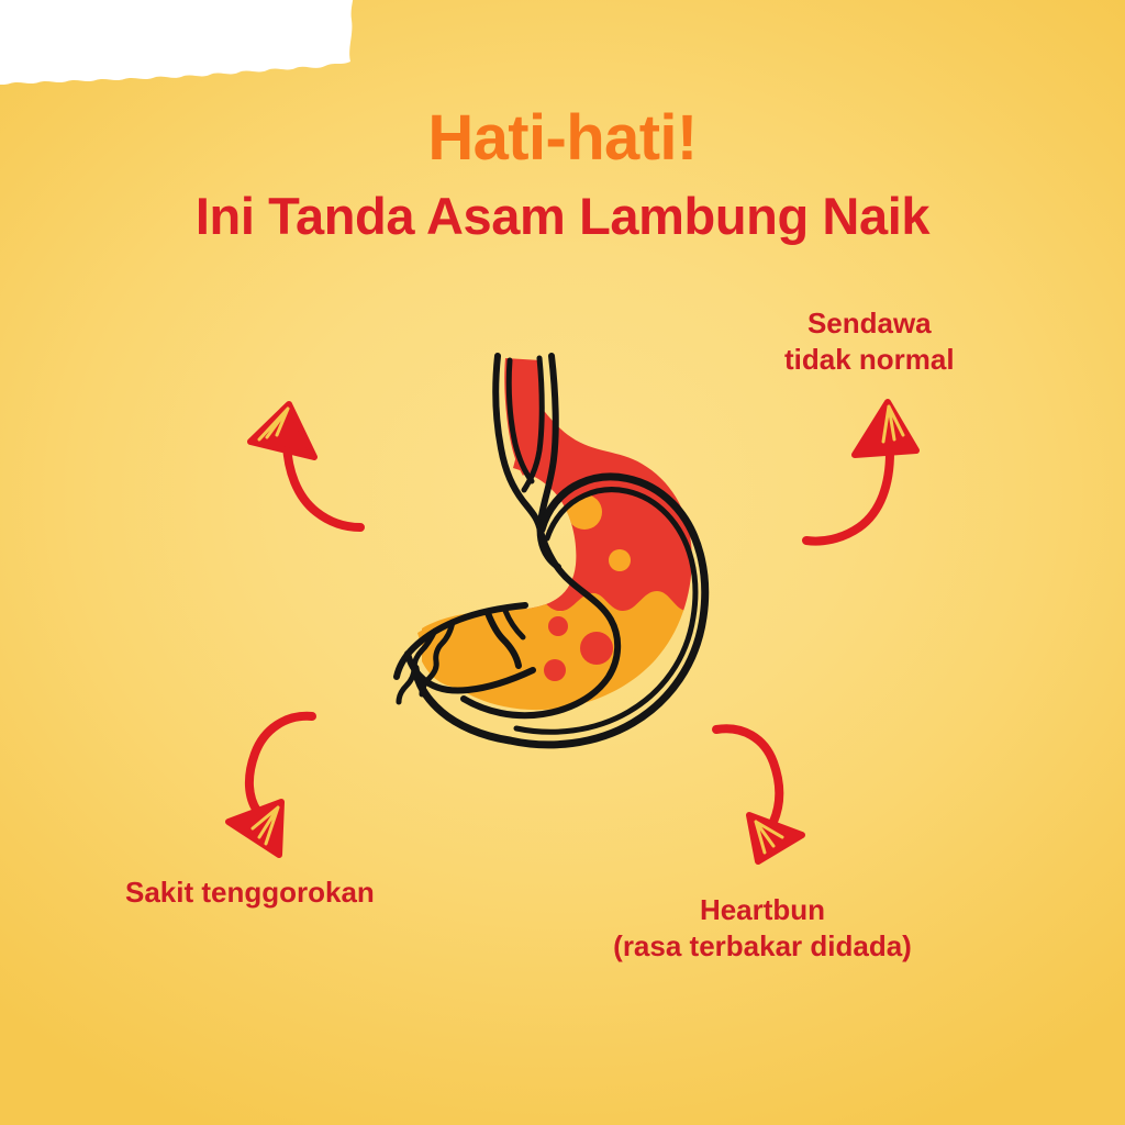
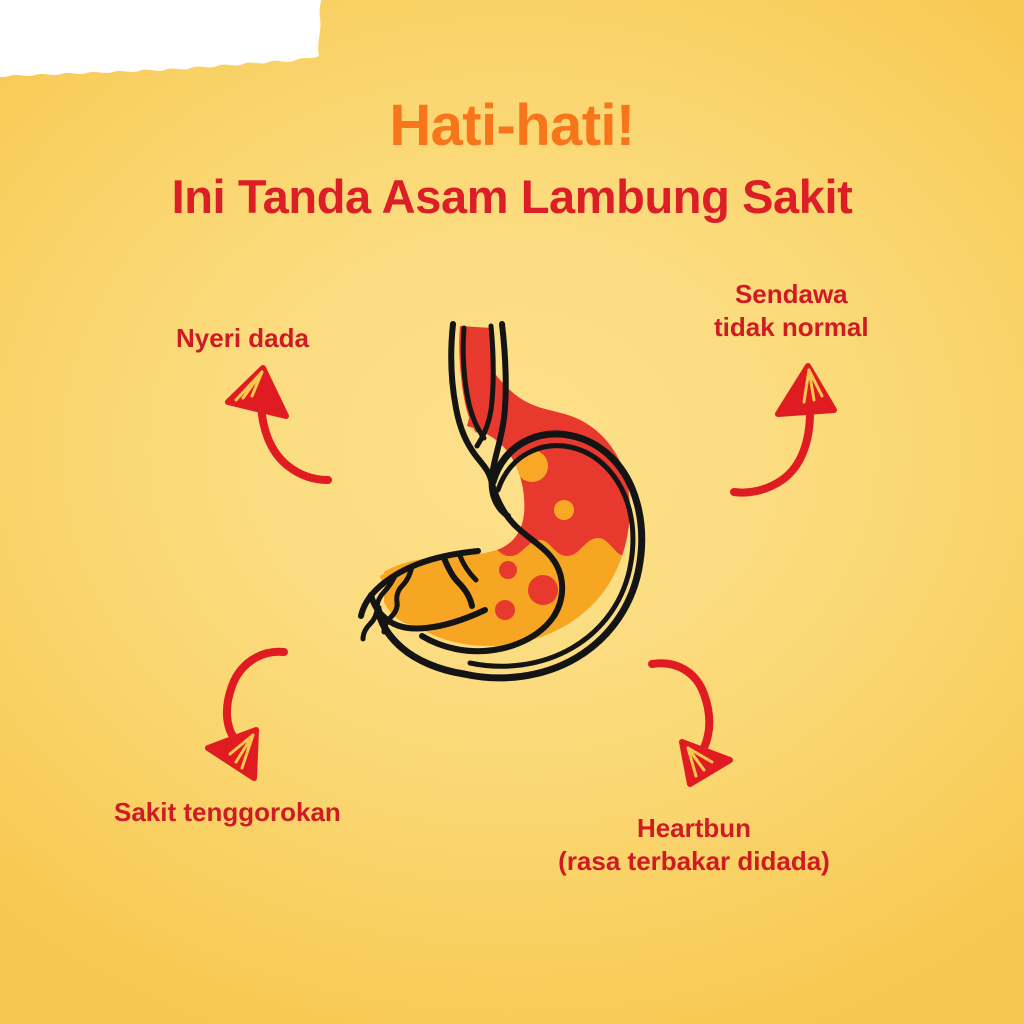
  Hati-hati!
- Ini Tanda Asam Lambung Naik
+ Ini Tanda Asam Lambung Sakit
+ Nyeri dada
  Sendawa
  tidak normal
  Sakit tenggorokan
  Heartbun
  (rasa terbakar didada)
